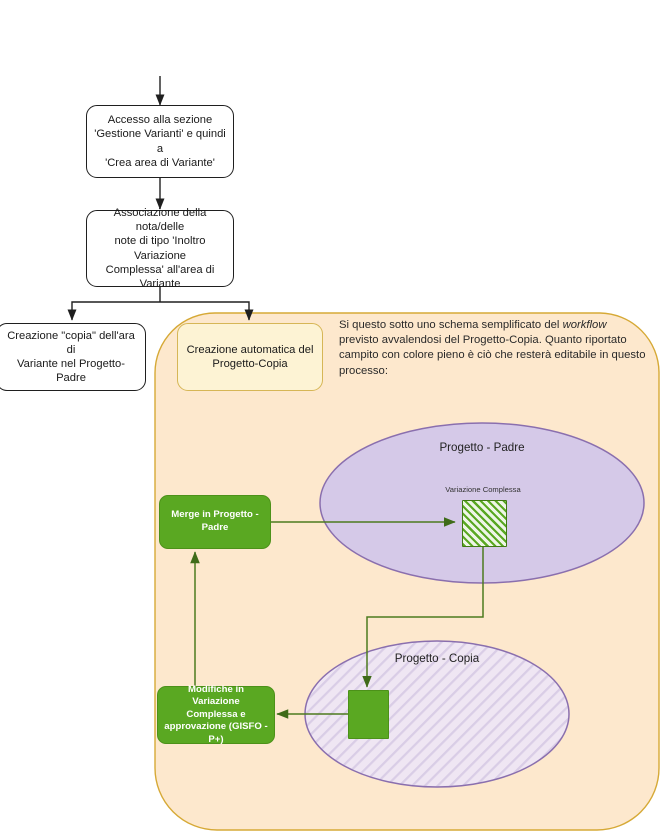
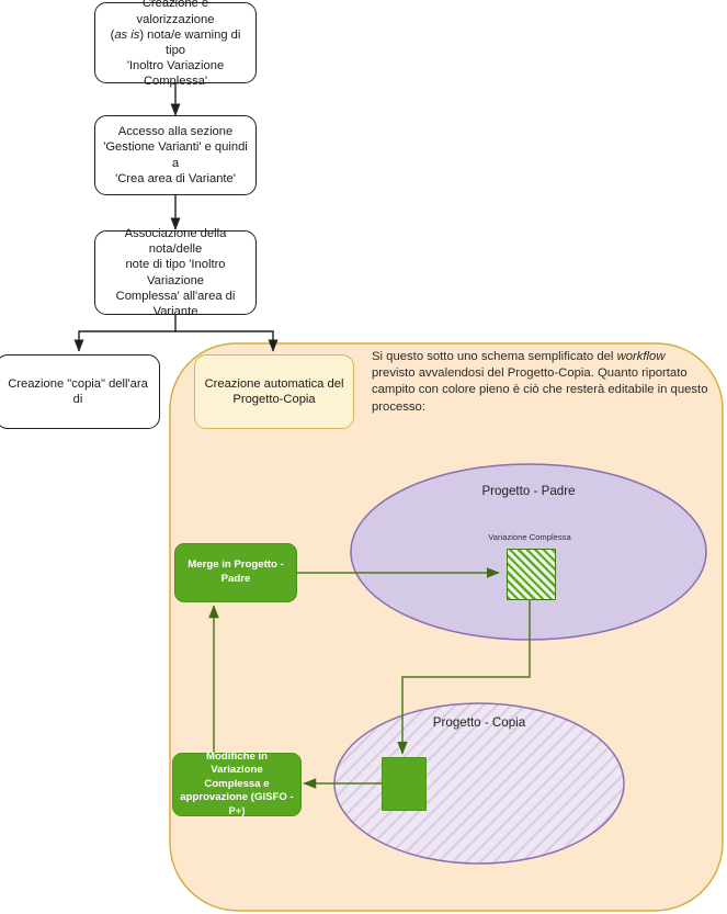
+ Creazione e valorizzazione
+ (as is) nota/e warning di tipo
+ 'Inoltro Variazione
+ Complessa'
  Accesso alla sezione
  'Gestione Varianti' e quindi a
  'Crea area di Variante'
  Associazione della nota/delle
  note di tipo 'Inoltro Variazione
  Complessa' all'area di
  Variante
  Creazione "copia" dell'ara di
- Variante nel Progetto-Padre
  Creazione automatica del
  Progetto-Copia
  Si questo sotto uno schema semplificato del workflow previsto avvalendosi del Progetto-Copia. Quanto riportato campito con colore pieno è ciò che resterà editabile in questo processo:
  Progetto - Padre
  Progetto - Copia
  Merge in Progetto - Padre
  Modifiche in Variazione
  Complessa e
  approvazione (GISFO -
  P+)
  Variazione Complessa
